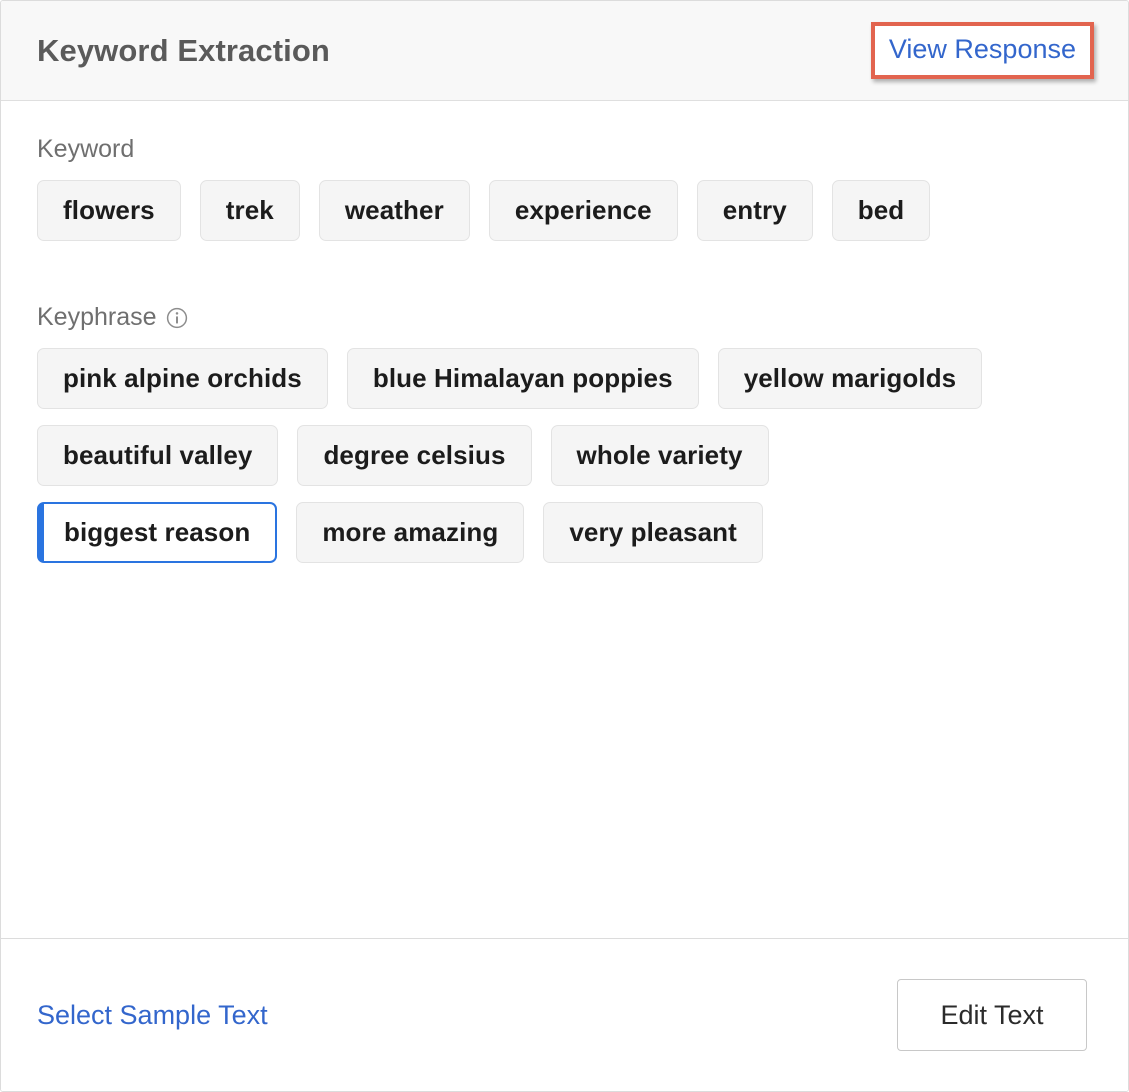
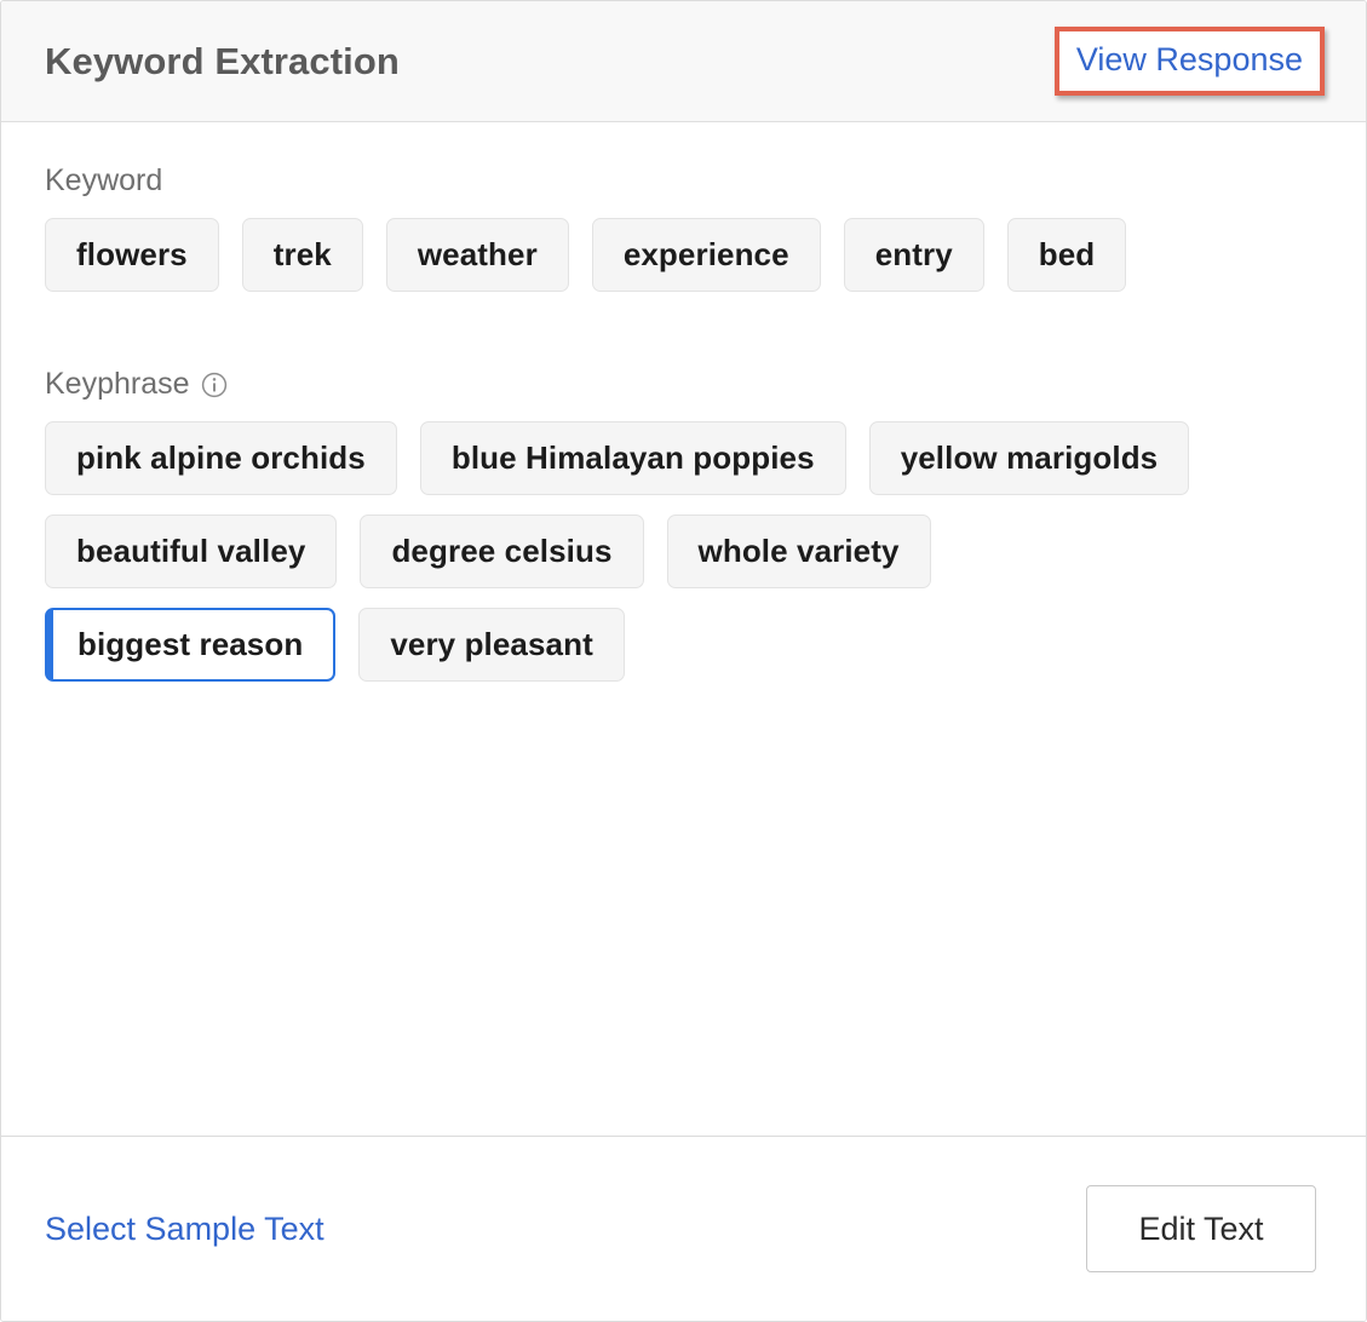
  Keyword Extraction
  View Response
  Keyword
  flowers
  trek
  weather
  experience
  entry
  bed
  Keyphrase
  pink alpine orchids
  blue Himalayan poppies
  yellow marigolds
  beautiful valley
  degree celsius
  whole variety
  biggest reason
- more amazing
  very pleasant
  Select Sample Text
  Edit Text
